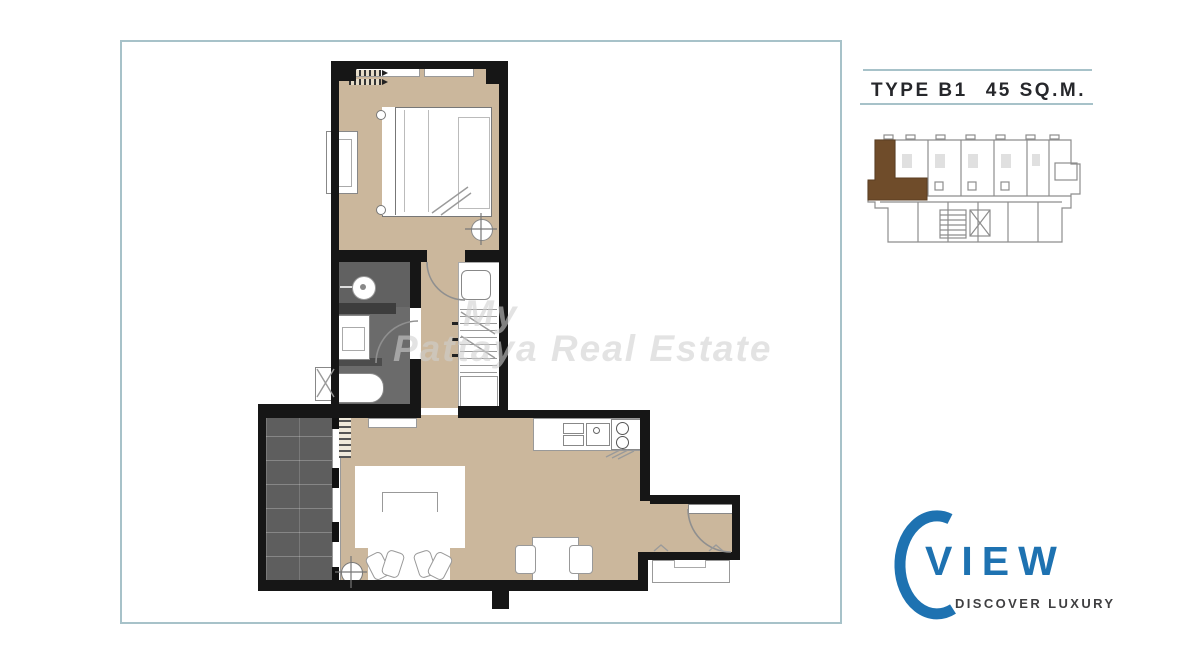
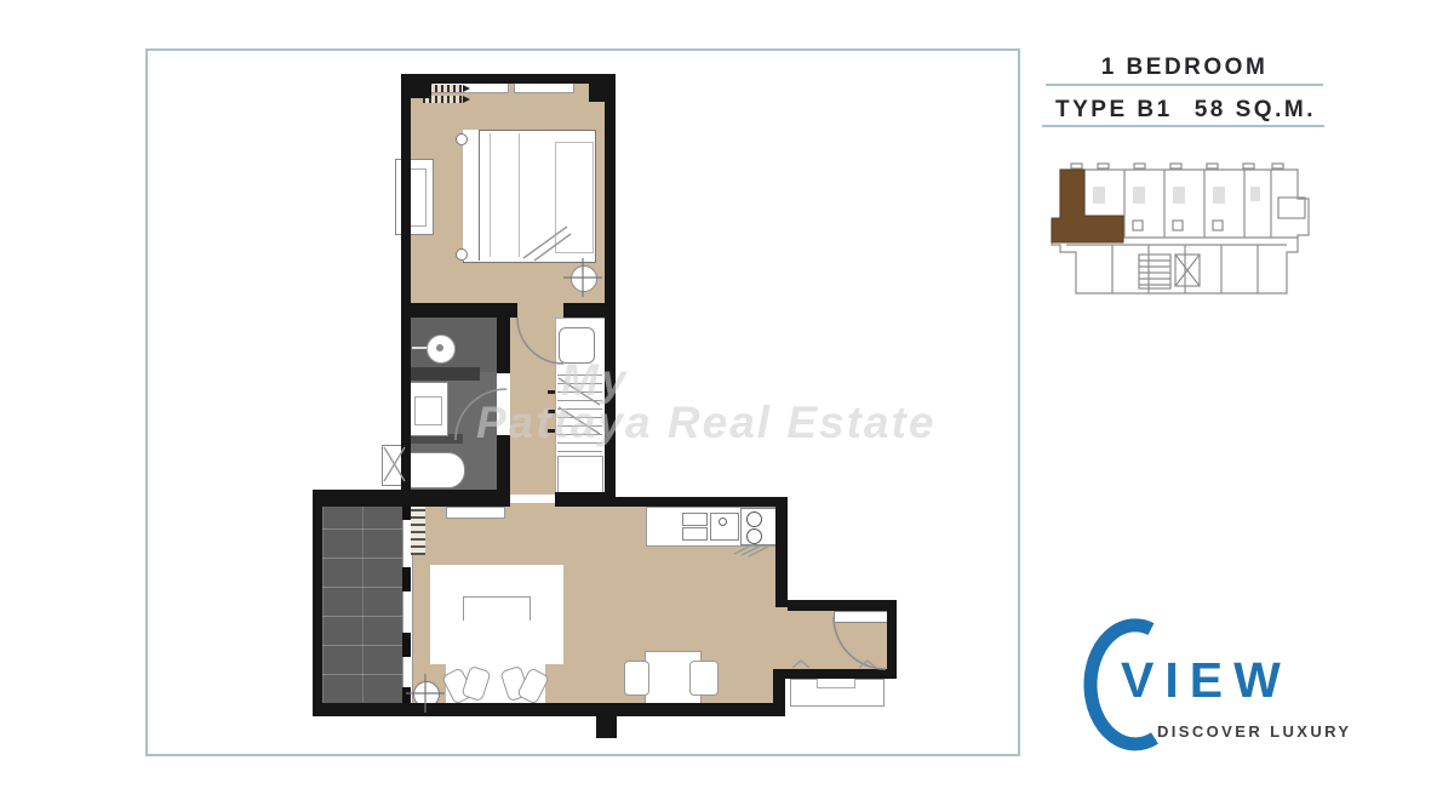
  My
  Pattaya Real Estate
+ 1 BEDROOM
- TYPE B1 45 SQ.M.
+ TYPE B1 58 SQ.M.
  VIEW
  DISCOVER LUXURY
